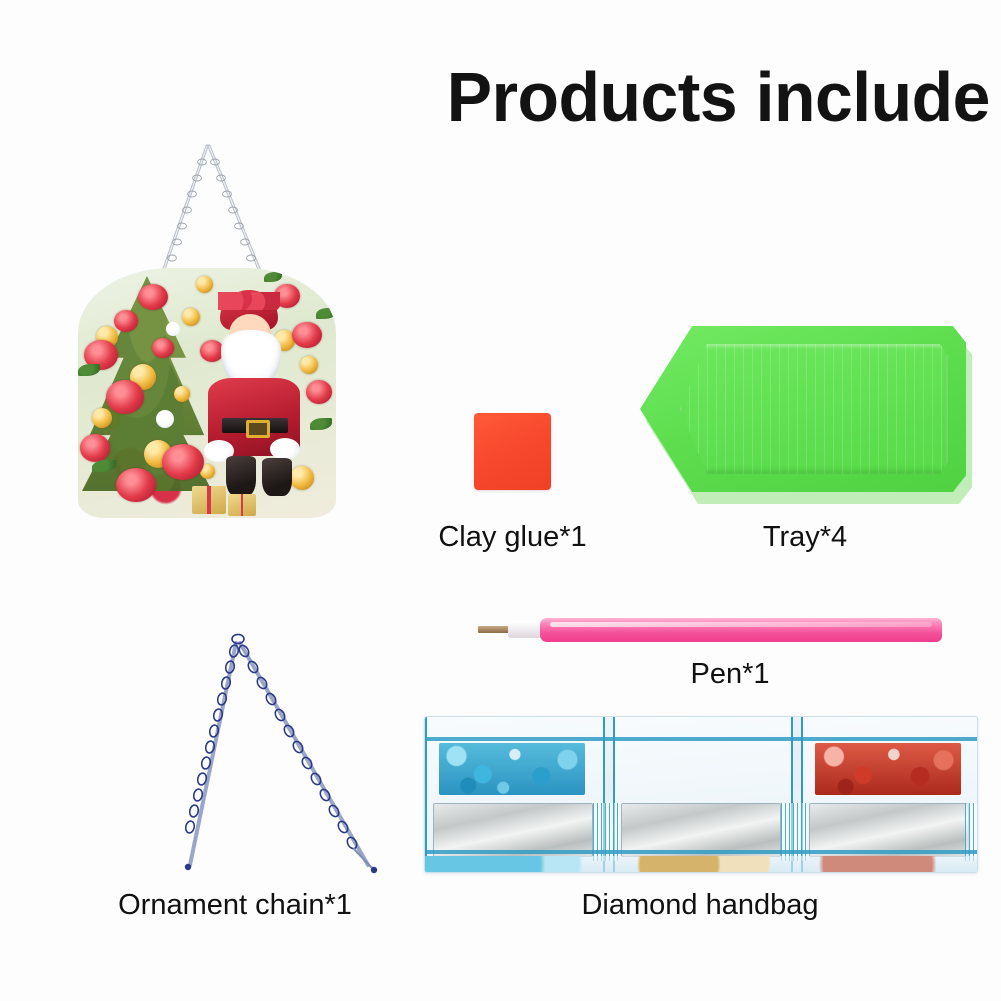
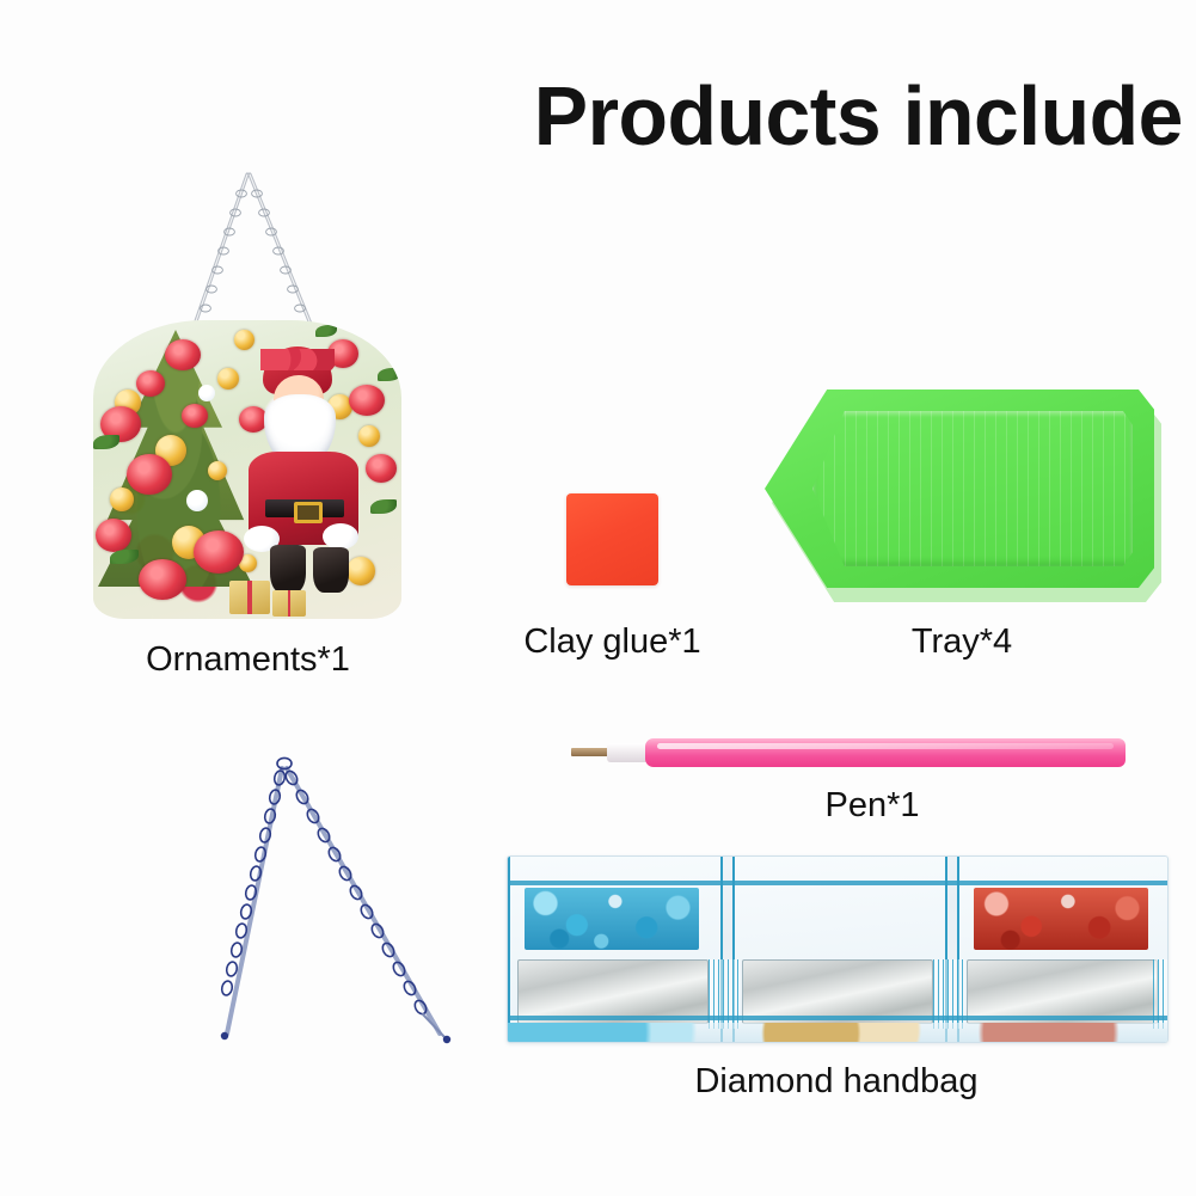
  Products include
+ Ornaments*1
  Clay glue*1
  Tray*4
  Pen*1
- Ornament chain*1
  Diamond handbag
